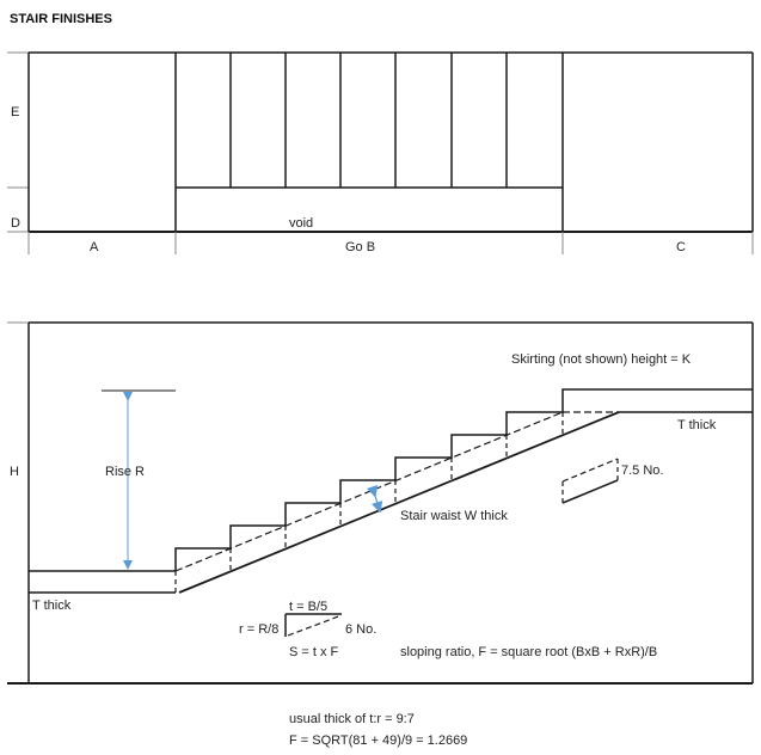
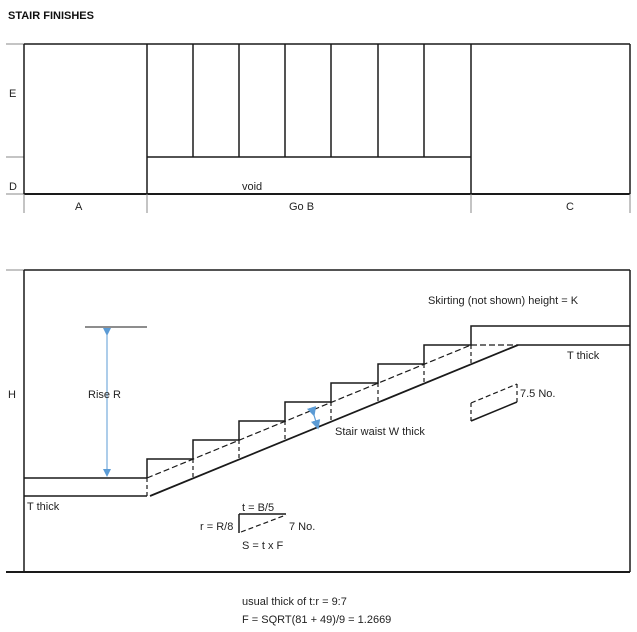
  STAIR FINISHES
  E
  D
  void
  A
  Go B
  C
  H
  Rise R
  Skirting (not shown) height = K
  T thick
  7.5 No.
  Stair waist W thick
  T thick
  t = B/5
  r = R/8
- 6 No.
+ 7 No.
  S = t x F
- sloping ratio, F = square root (BxB + RxR)/B
  usual thick of t:r = 9:7
  F = SQRT(81 + 49)/9 = 1.2669
